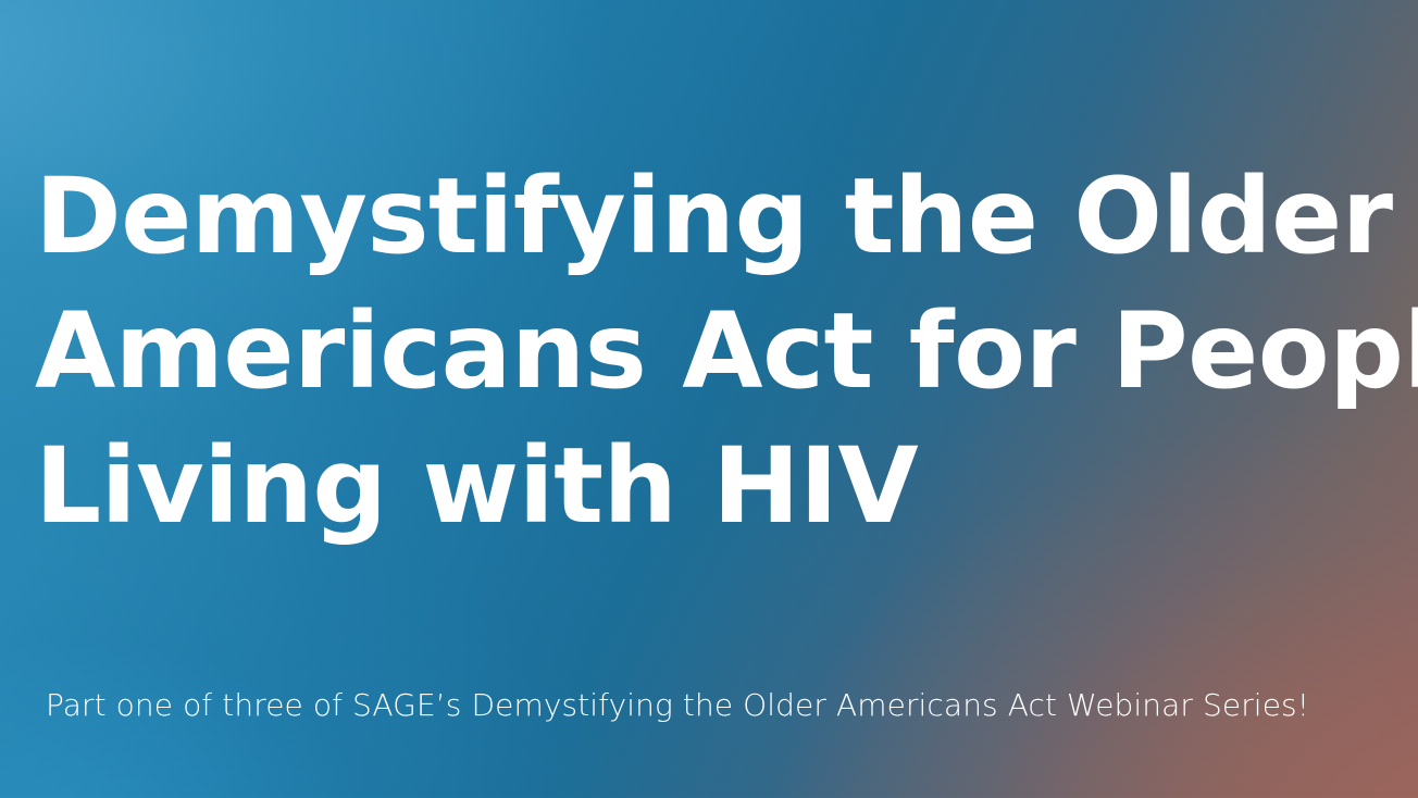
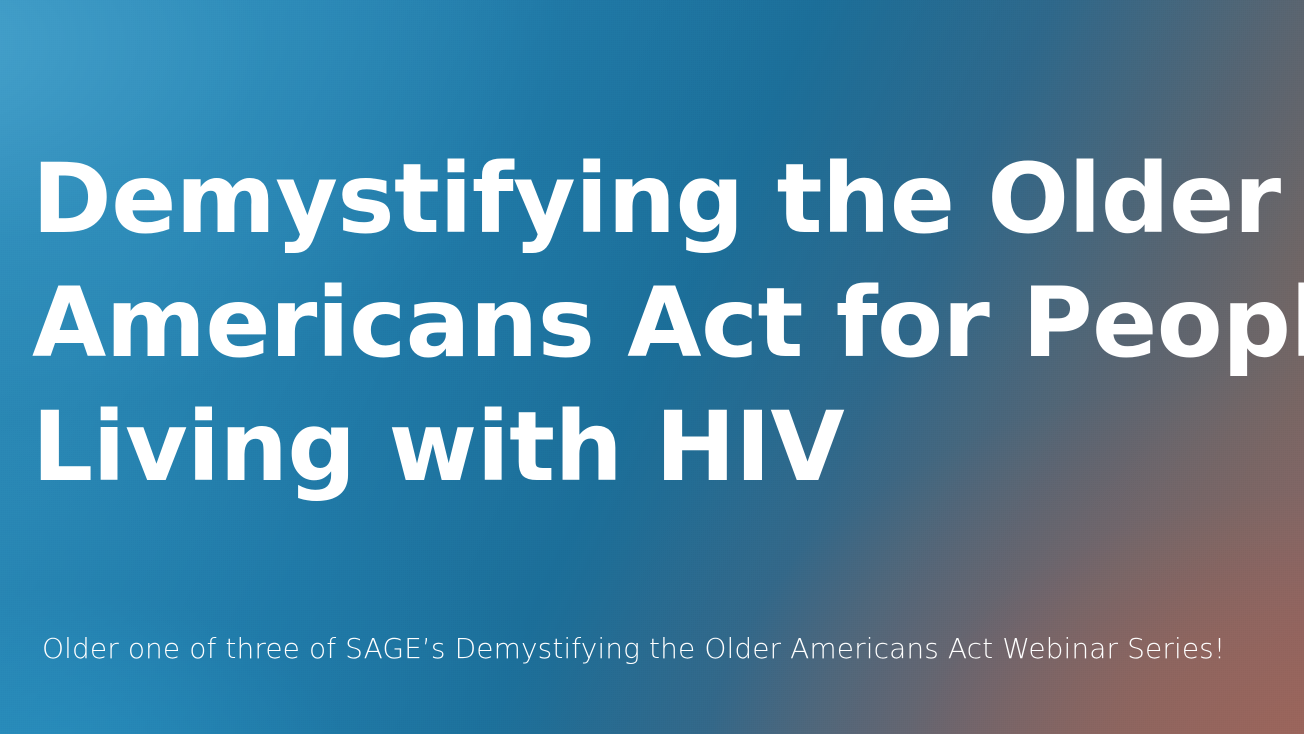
  Demystifying the Older
  Americans Act for Peop
  Living with HIV
- Part one of three of SAGE’s Demystifying the Older Americans Act Webinar Series!
+ Older one of three of SAGE’s Demystifying the Older Americans Act Webinar Series!
